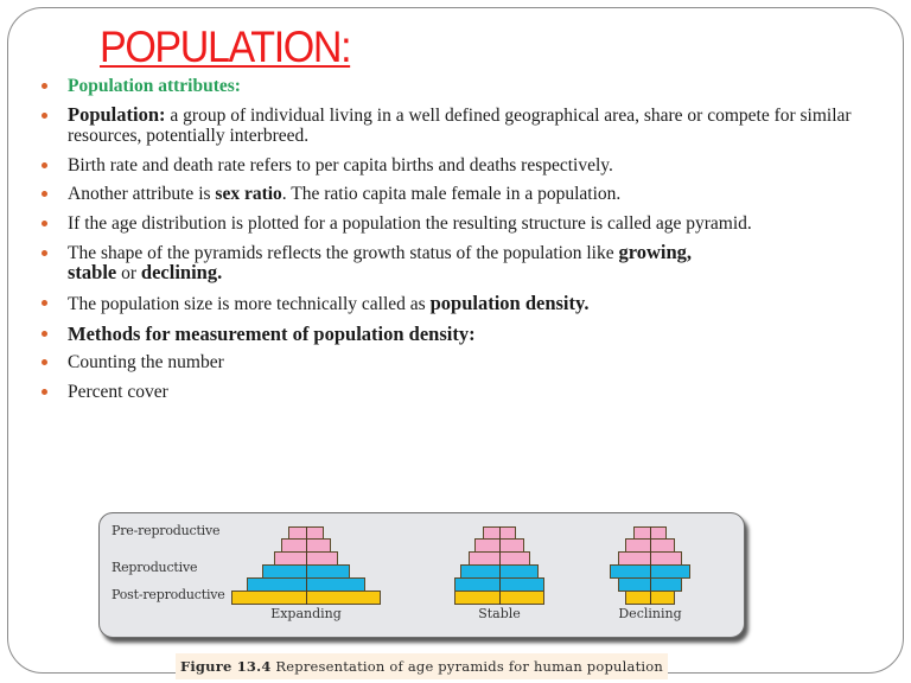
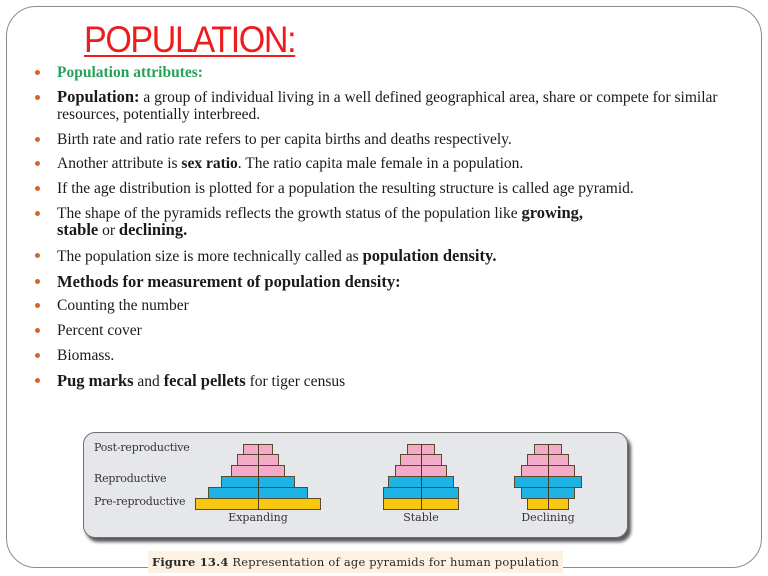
  POPULATION:
  Population attributes:
  Population: a group of individual living in a well defined geographical area, share or compete for similar resources, potentially interbreed.
- Birth rate and death rate refers to per capita births and deaths respectively.
+ Birth rate and ratio rate refers to per capita births and deaths respectively.
  Another attribute is sex ratio. The ratio capita male female in a population.
  If the age distribution is plotted for a population the resulting structure is called age pyramid.
  The shape of the pyramids reflects the growth status of the population like growing,
  stable or declining.
  The population size is more technically called as population density.
  Methods for measurement of population density:
  Counting the number
  Percent cover
+ Biomass.
+ Pug marks and fecal pellets for tiger census
- Pre-reproductive
+ Post-reproductive
  Reproductive
- Post-reproductive
+ Pre-reproductive
  Expanding
  Stable
  Declining
  Figure 13.4 Representation of age pyramids for human population
